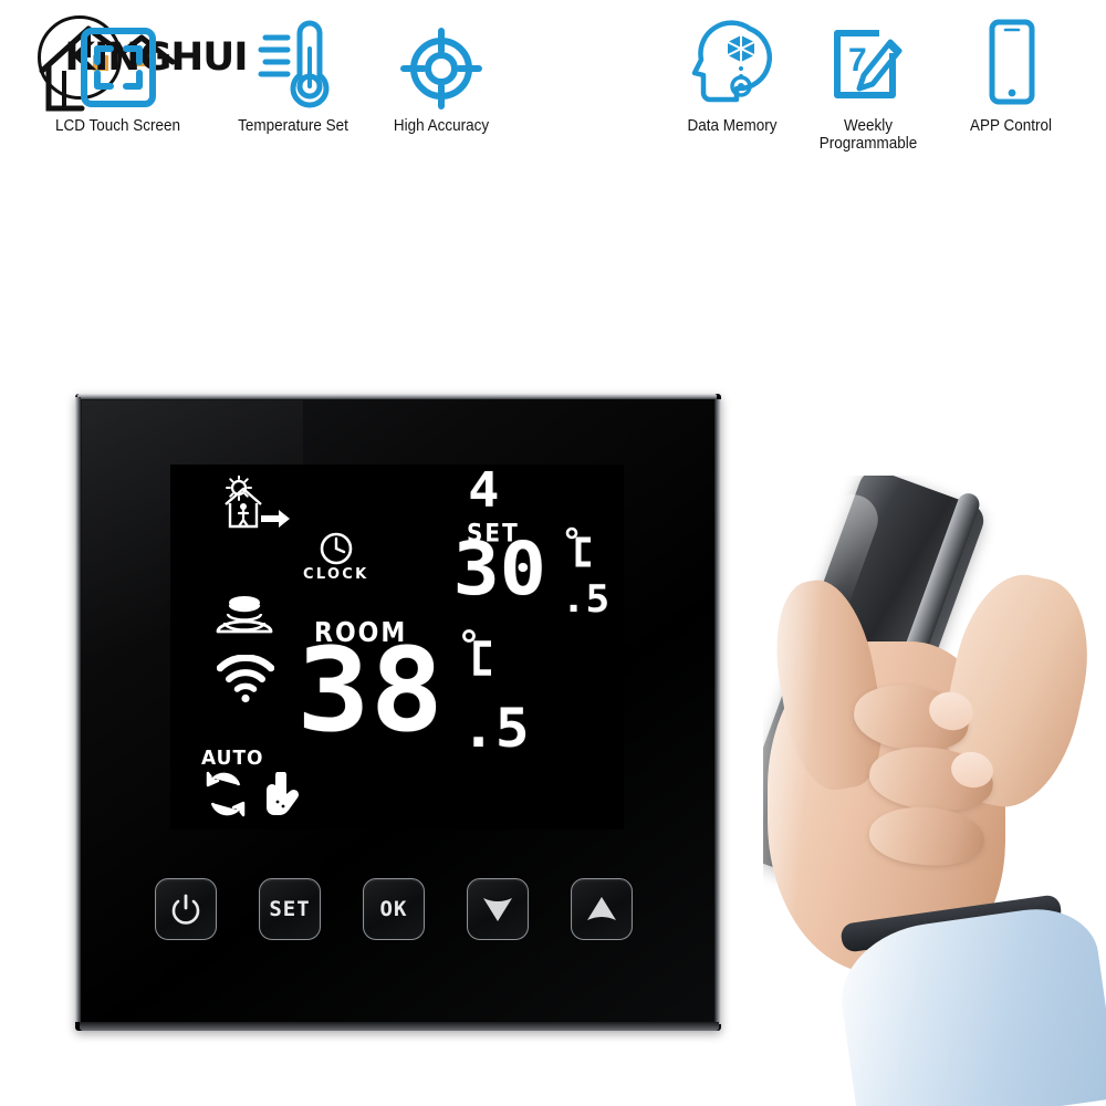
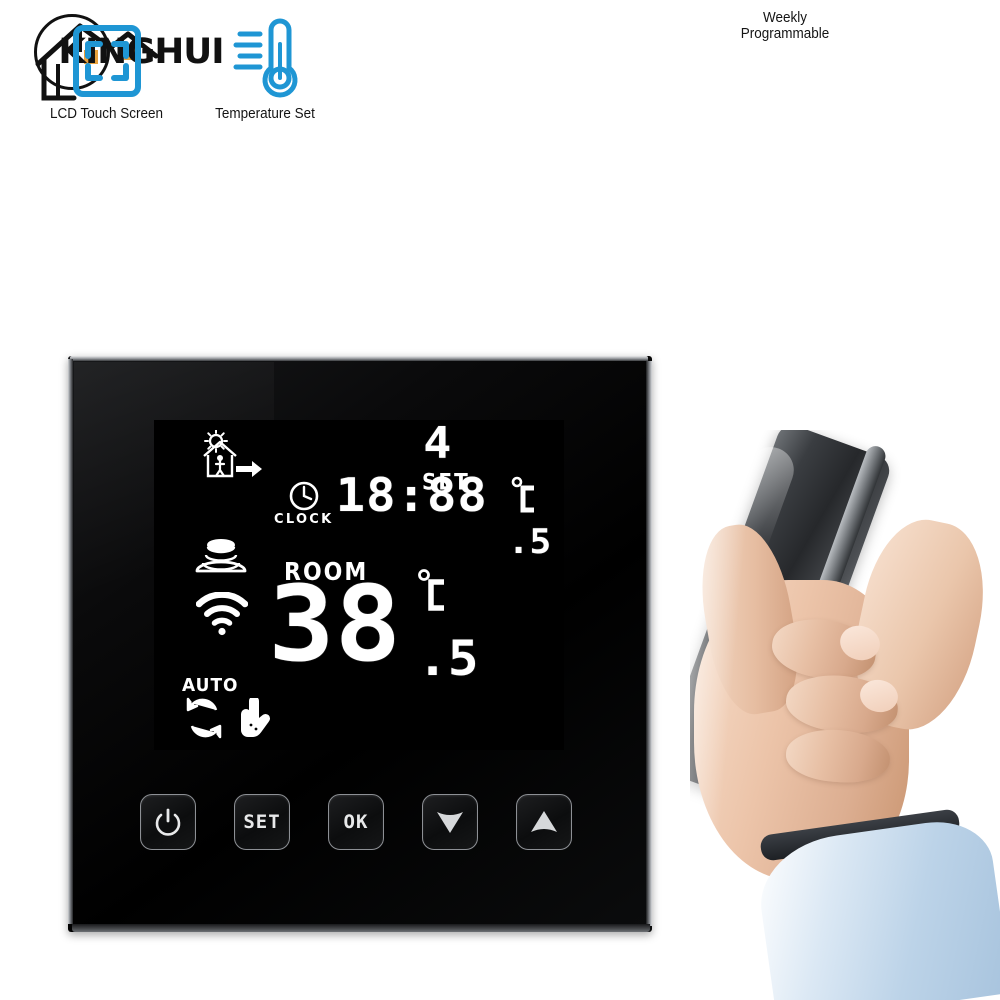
  KINHUI
  LCD Touch Screen
  Temperature Set
- High Accuracy
- Data Memory
- 7
  Weekly
  Programmable
- APP Control
  AUTO
  CLOCK
+ 18:88
  4
  SET
- 30
  .5
  ROOM
  38
  .5
  SET
  OK
